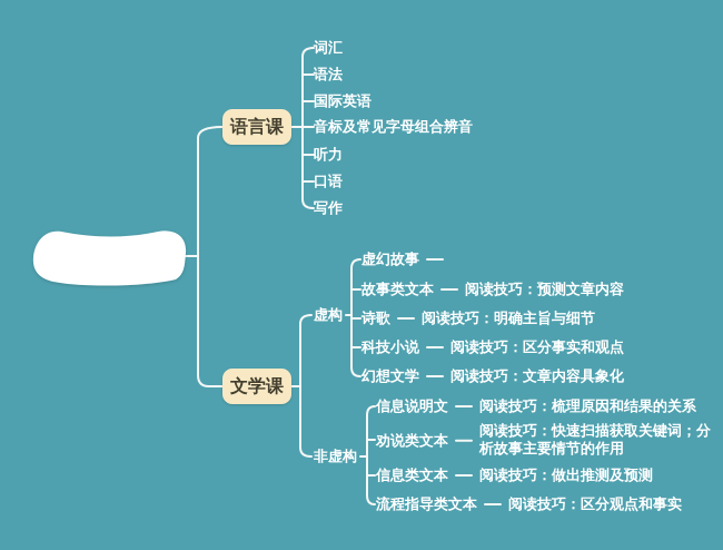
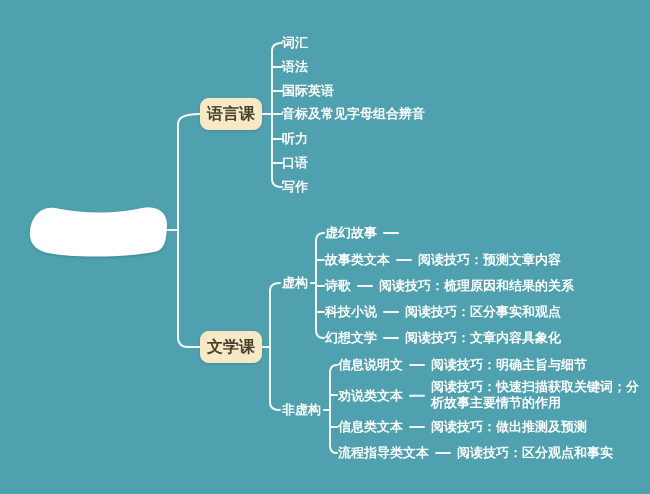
  语言课
  文学课
  词汇
  语法
  国际英语
  音标及常见字母组合辨音
  听力
  口语
  写作
  虚构
  非虚构
  虚幻故事
  故事类文本
  阅读技巧：预测文章内容
  诗歌
- 阅读技巧：明确主旨与细节
+ 阅读技巧：梳理原因和结果的关系
  科技小说
  阅读技巧：区分事实和观点
  幻想文学
  阅读技巧：文章内容具象化
  信息说明文
- 阅读技巧：梳理原因和结果的关系
+ 阅读技巧：明确主旨与细节
  劝说类文本
  阅读技巧：快速扫描获取关键词；分析故事主要情节的作用
  信息类文本
  阅读技巧：做出推测及预测
  流程指导类文本
  阅读技巧：区分观点和事实
